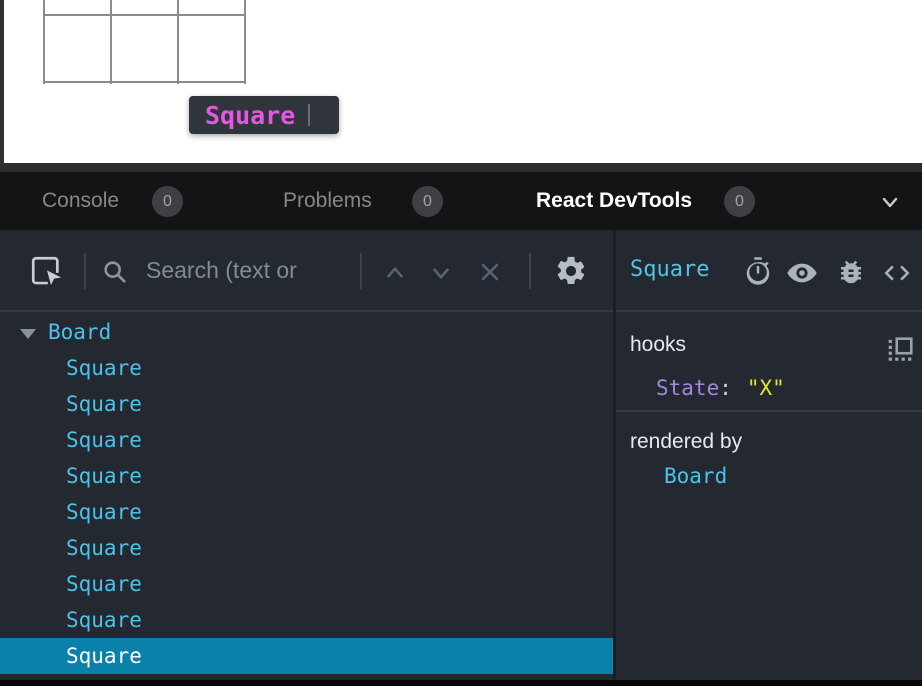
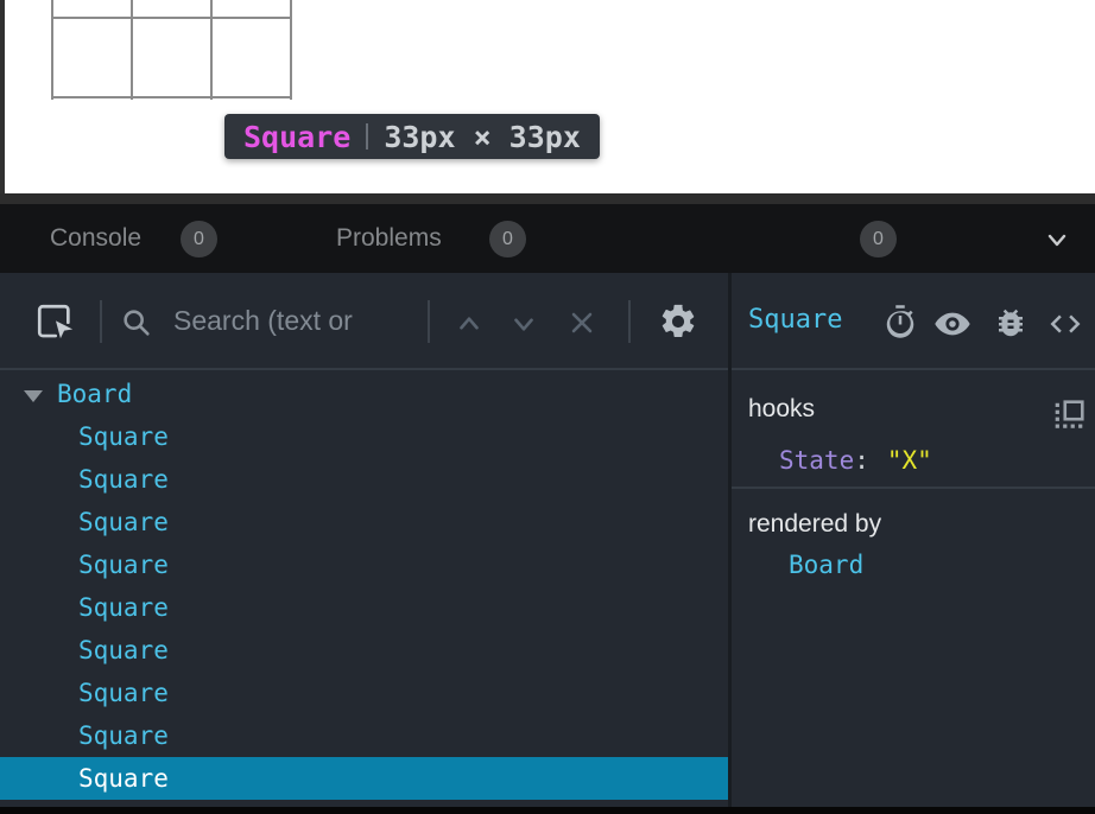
  Square
+ 33px × 33px
  Console
  0
  Problems
  0
- React DevTools
  0
  Search (text or
  Square
  Board
  Square
  Square
  Square
  Square
  Square
  Square
  Square
  Square
  Square
  hooks
  State: "X"
  rendered by
  Board
